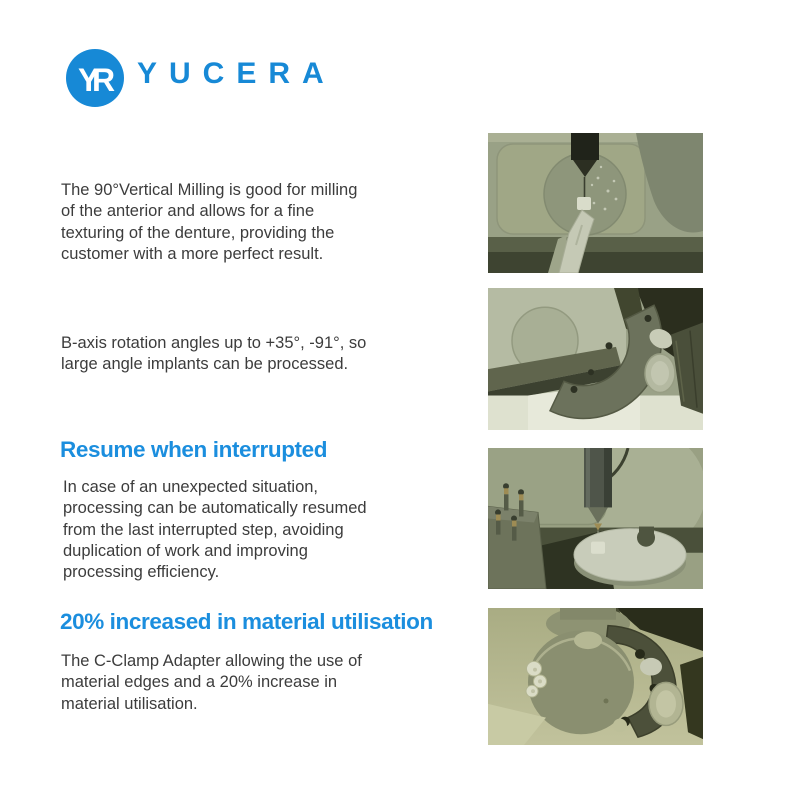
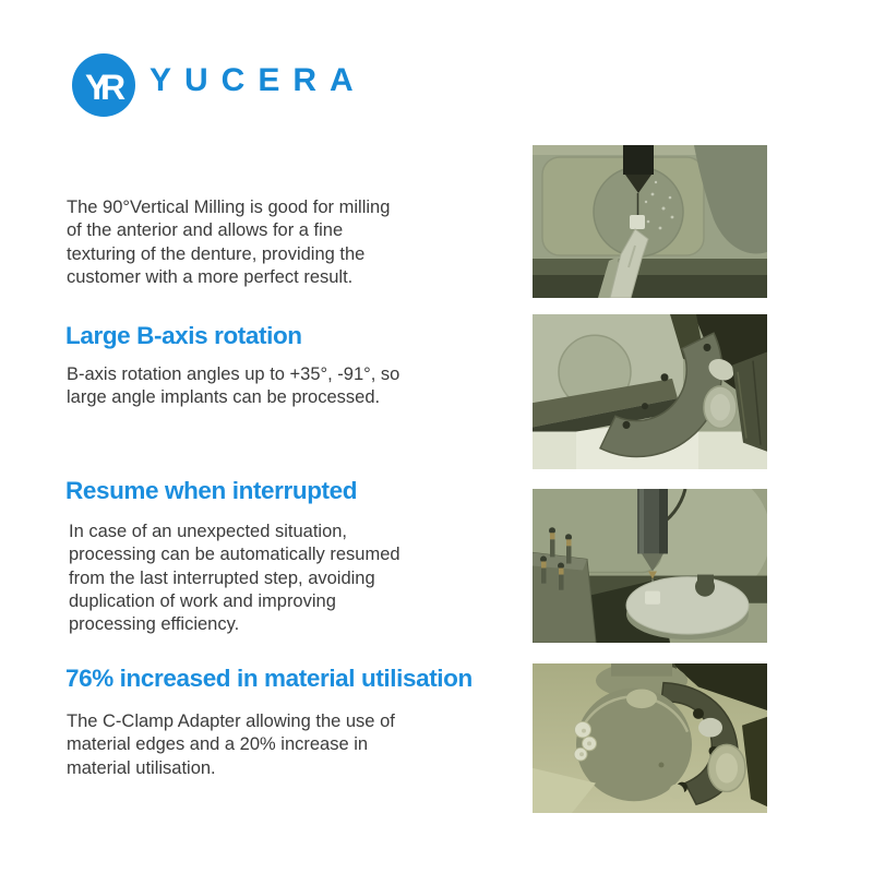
  Y
  R
  YUCERA
  The 90°Vertical Milling is good for milling
  of the anterior and allows for a fine
  texturing of the denture, providing the
  customer with a more perfect result.
+ Large B-axis rotation
  B-axis rotation angles up to +35°, -91°, so
  large angle implants can be processed.
  Resume when interrupted
  In case of an unexpected situation,
  processing can be automatically resumed
  from the last interrupted step, avoiding
  duplication of work and improving
  processing efficiency.
- 20% increased in material utilisation
+ 76% increased in material utilisation
  The C-Clamp Adapter allowing the use of
  material edges and a 20% increase in
  material utilisation.
